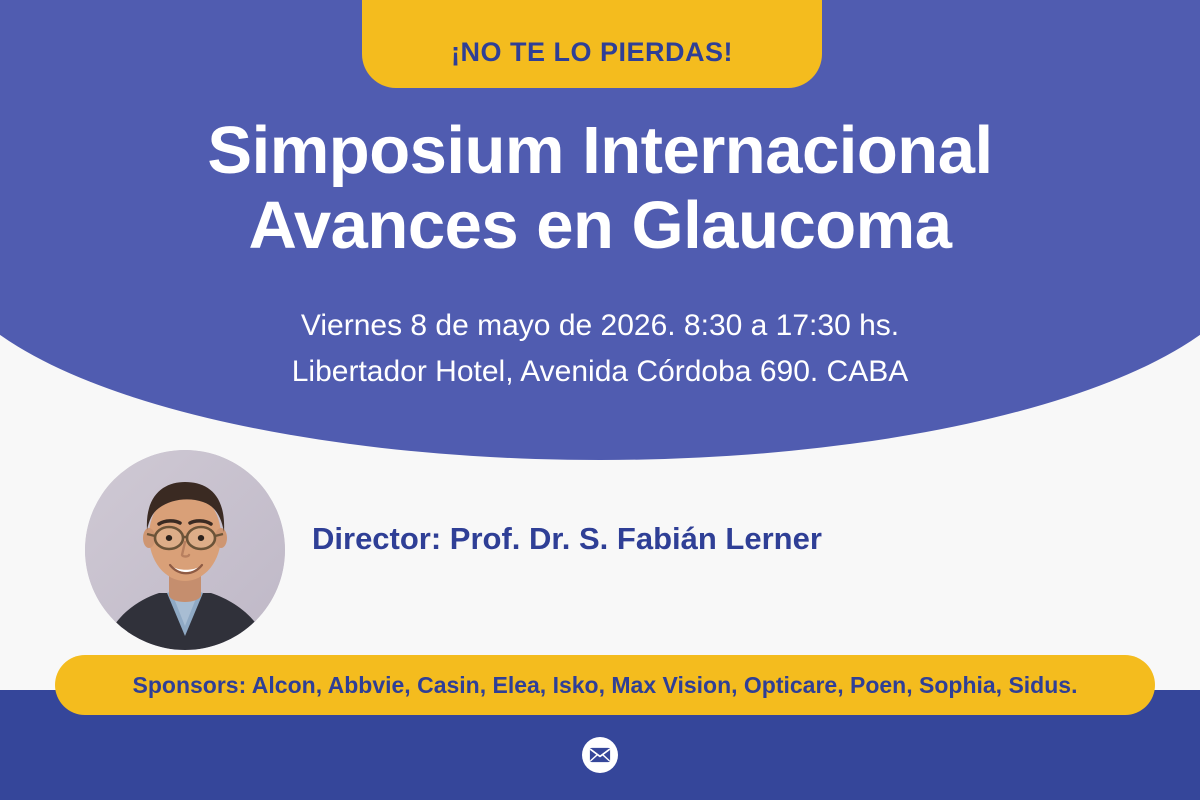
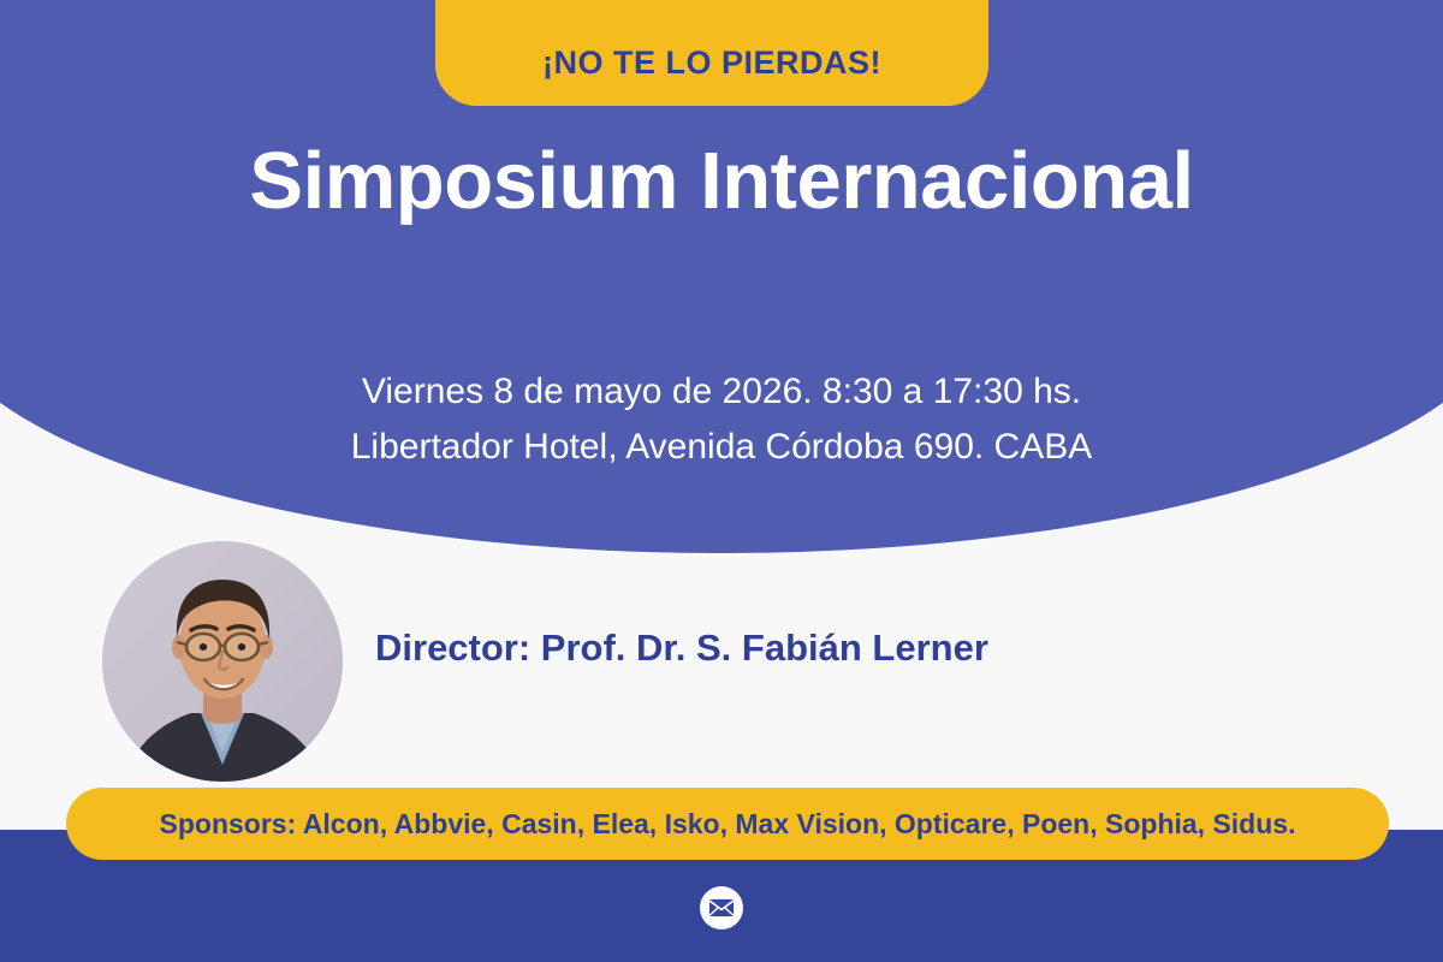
  ¡NO TE LO PIERDAS!
  Simposium Internacional
- Avances en Glaucoma
  Viernes 8 de mayo de 2026. 8:30 a 17:30 hs.
  Libertador Hotel, Avenida Córdoba 690. CABA
  Director: Prof. Dr. S. Fabián Lerner
  Sponsors: Alcon, Abbvie, Casin, Elea, Isko, Max Vision, Opticare, Poen, Sophia, Sidus.
